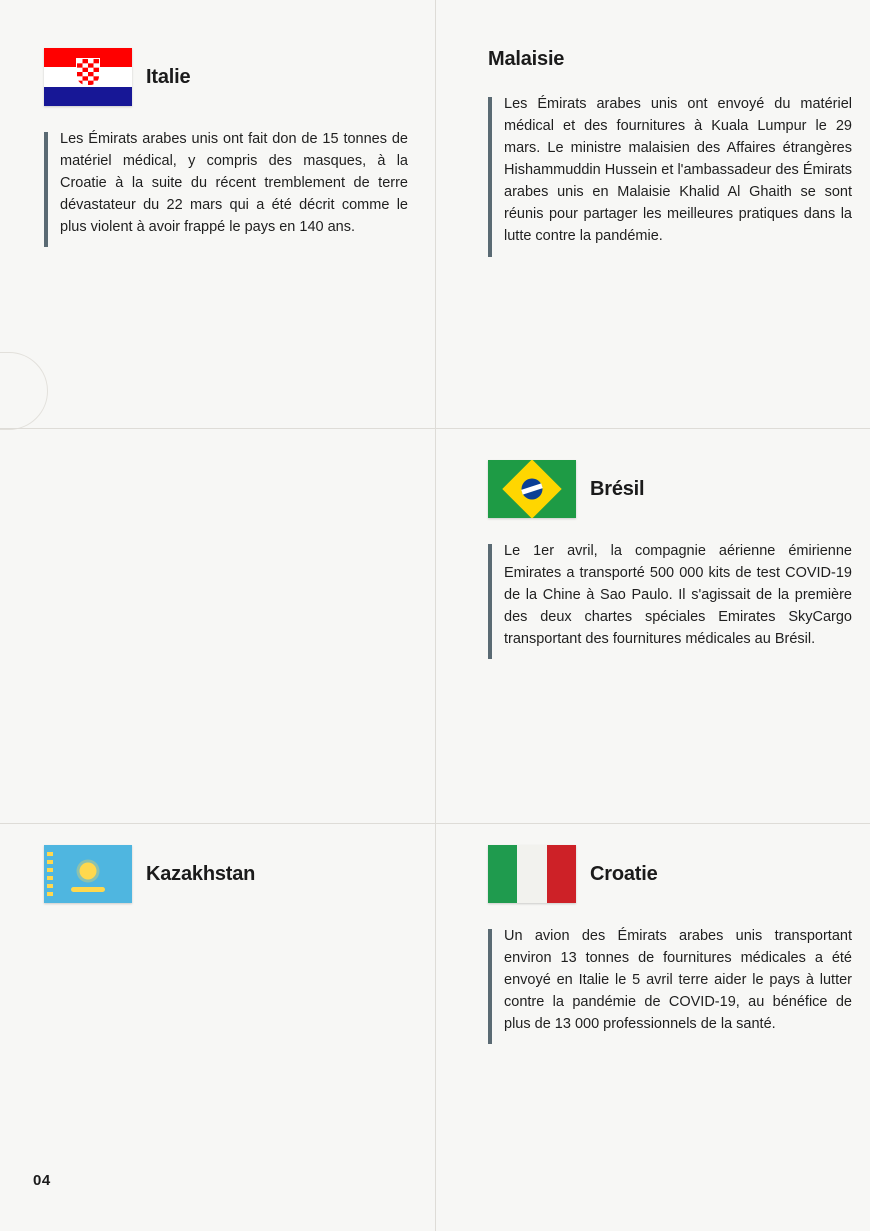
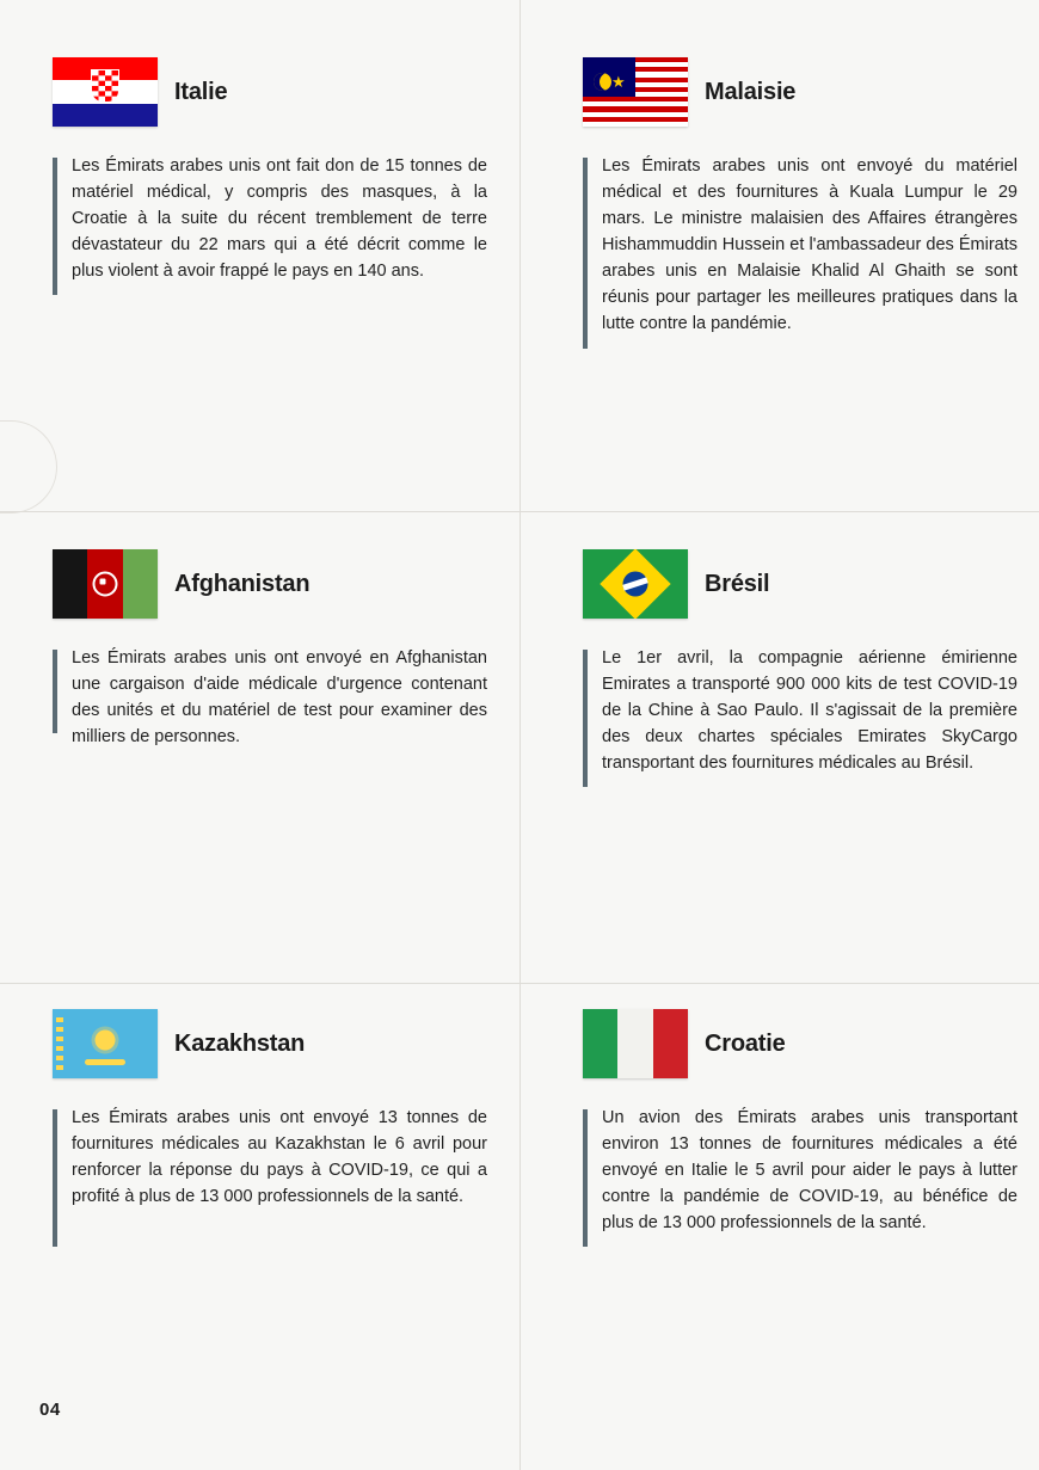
  Italie
  Les Émirats arabes unis ont fait don de 15 tonnes de matériel médical, y compris des masques, à la Croatie à la suite du récent tremblement de terre dévastateur du 22 mars qui a été décrit comme le plus violent à avoir frappé le pays en 140 ans.
+ ★
  Malaisie
  Les Émirats arabes unis ont envoyé du matériel médical et des fournitures à Kuala Lumpur le 29 mars. Le ministre malaisien des Affaires étrangères Hishammuddin Hussein et l'ambassadeur des Émirats arabes unis en Malaisie Khalid Al Ghaith se sont réunis pour partager les meilleures pratiques dans la lutte contre la pandémie.
+ Afghanistan
+ Les Émirats arabes unis ont envoyé en Afghanistan une cargaison d'aide médicale d'urgence contenant des unités et du matériel de test pour examiner des milliers de personnes.
  Brésil
- Le 1er avril, la compagnie aérienne émirienne Emirates a transporté 500 000 kits de test COVID-19 de la Chine à Sao Paulo. Il s'agissait de la première des deux chartes spéciales Emirates SkyCargo transportant des fournitures médicales au Brésil.
+ Le 1er avril, la compagnie aérienne émirienne Emirates a transporté 900 000 kits de test COVID-19 de la Chine à Sao Paulo. Il s'agissait de la première des deux chartes spéciales Emirates SkyCargo transportant des fournitures médicales au Brésil.
  Kazakhstan
+ Les Émirats arabes unis ont envoyé 13 tonnes de fournitures médicales au Kazakhstan le 6 avril pour renforcer la réponse du pays à COVID-19, ce qui a profité à plus de 13 000 professionnels de la santé.
  Croatie
- Un avion des Émirats arabes unis transportant environ 13 tonnes de fournitures médicales a été envoyé en Italie le 5 avril terre aider le pays à lutter contre la pandémie de COVID-19, au bénéfice de plus de 13 000 professionnels de la santé.
+ Un avion des Émirats arabes unis transportant environ 13 tonnes de fournitures médicales a été envoyé en Italie le 5 avril pour aider le pays à lutter contre la pandémie de COVID-19, au bénéfice de plus de 13 000 professionnels de la santé.
  04
